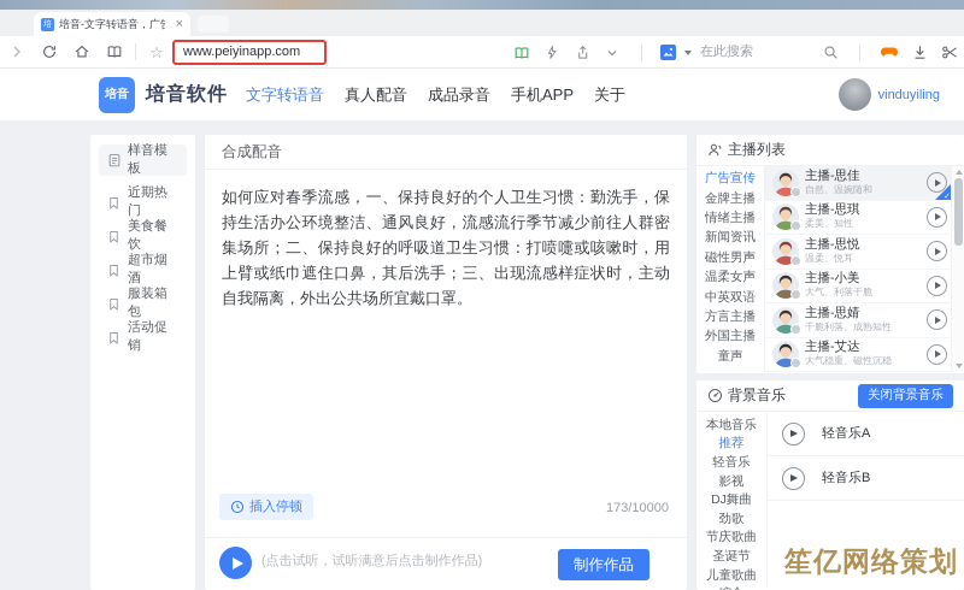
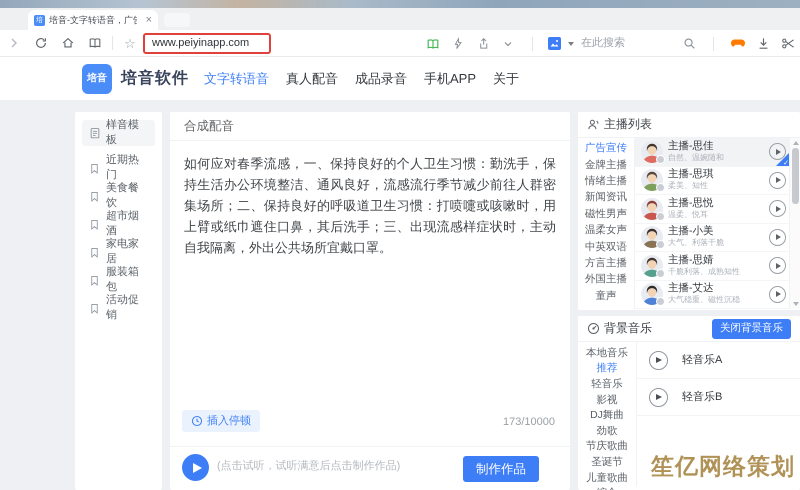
  培音-文字转语音，广
  ×
  ☆
  www.peiyinapp.com
  在此搜索
  培音
  培音软件
  文字转语音
  真人配音
  成品录音
  手机APP
  关于
- vinduyiling
  样音模板
  近期热门
  美食餐饮
  超市烟酒
+ 家电家居
  服装箱包
  活动促销
  合成配音
  如何应对春季流感，一、保持良好的个人卫生习惯：勤洗手，保持生活办公环境整洁、通风良好，流感流行季节减少前往人群密集场所；二、保持良好的呼吸道卫生习惯：打喷嚏或咳嗽时，用上臂或纸巾遮住口鼻，其后洗手；三、出现流感样症状时，主动自我隔离，外出公共场所宜戴口罩。
  插入停顿
  173/10000
  (点击试听，试听满意后点击制作作品)
  制作作品
  主播列表
  广告宣传
  金牌主播
  情绪主播
  新闻资讯
  磁性男声
  温柔女声
  中英双语
  方言主播
  外国主播
  童声
  主播-思佳
  自然、温婉随和
  主播-思琪
  柔美、知性
  主播-思悦
  温柔、悦耳
  主播-小美
  大气、利落干脆
  主播-思婧
  干脆利落、成熟知性
  主播-艾达
  大气稳重、磁性沉稳
  背景音乐
  关闭背景音乐
  本地音乐
  推荐
  轻音乐
  影视
  DJ舞曲
  劲歌
  节庆歌曲
  圣诞节
  儿童歌曲
  轻音乐A
  轻音乐B
  笙亿网络策划
